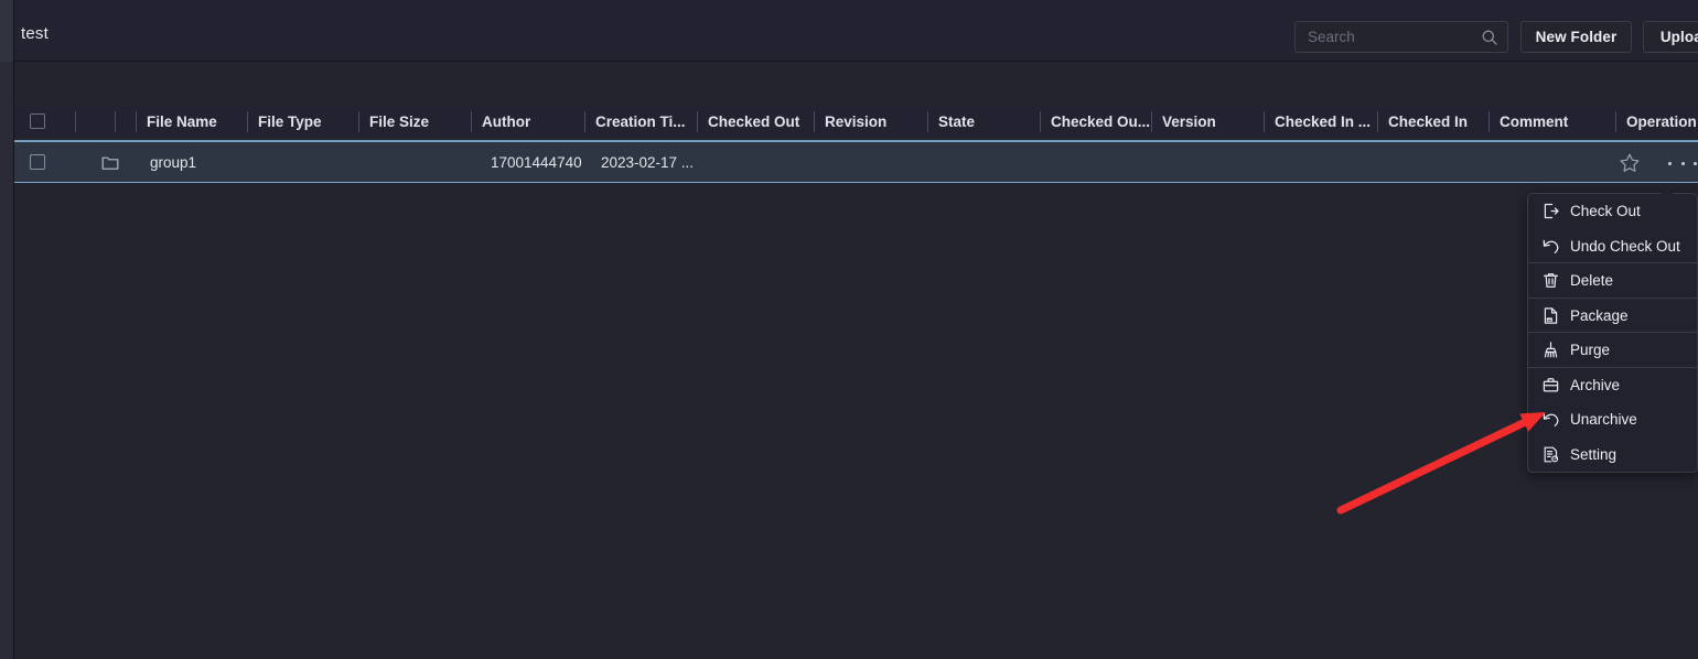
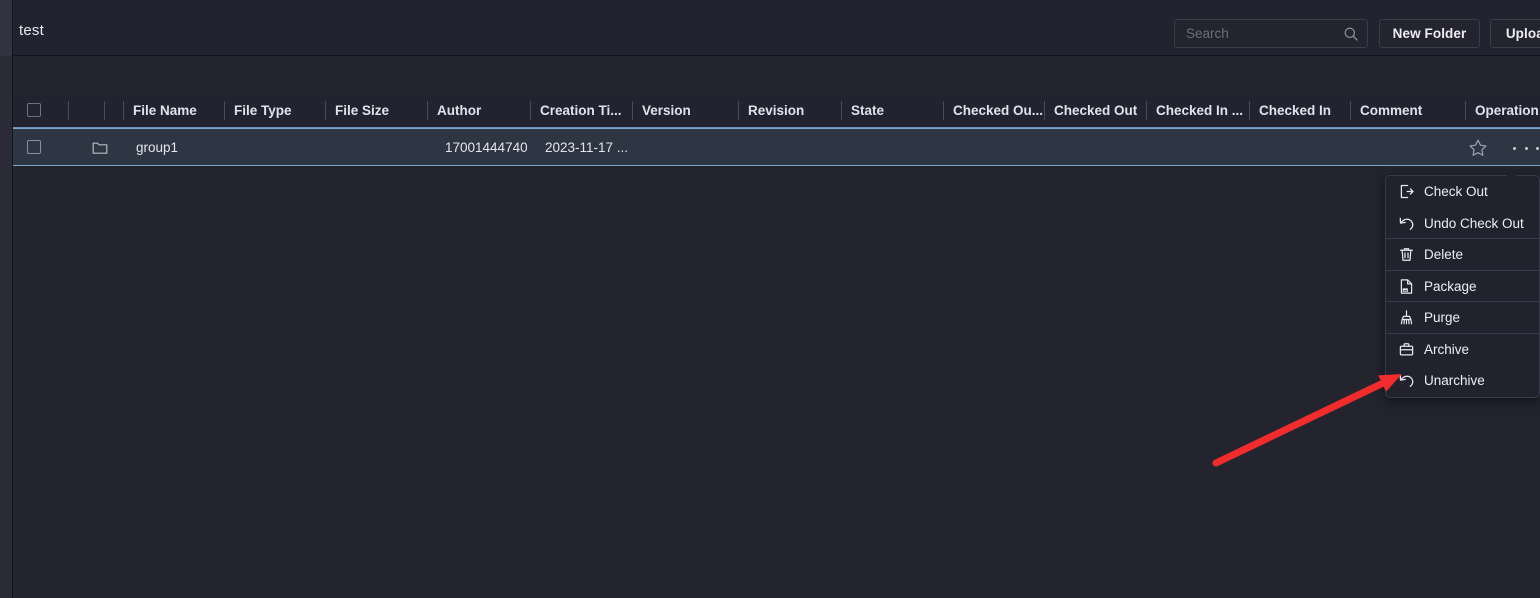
  test
  Search
  New Folder
  File Name
  File Type
  File Size
  Author
  Creation Ti...
- Checked Out
+ Version
  Revision
  State
  Checked Ou...
- Version
+ Checked Out
  Checked In ...
  Checked In
  Comment
  Operation
  group1
  17001444740
- 2023-02-17 ...
+ 2023-11-17 ...
  Check Out
  Undo Check Out
  Delete
  Package
  Purge
  Archive
  Unarchive
- Setting
